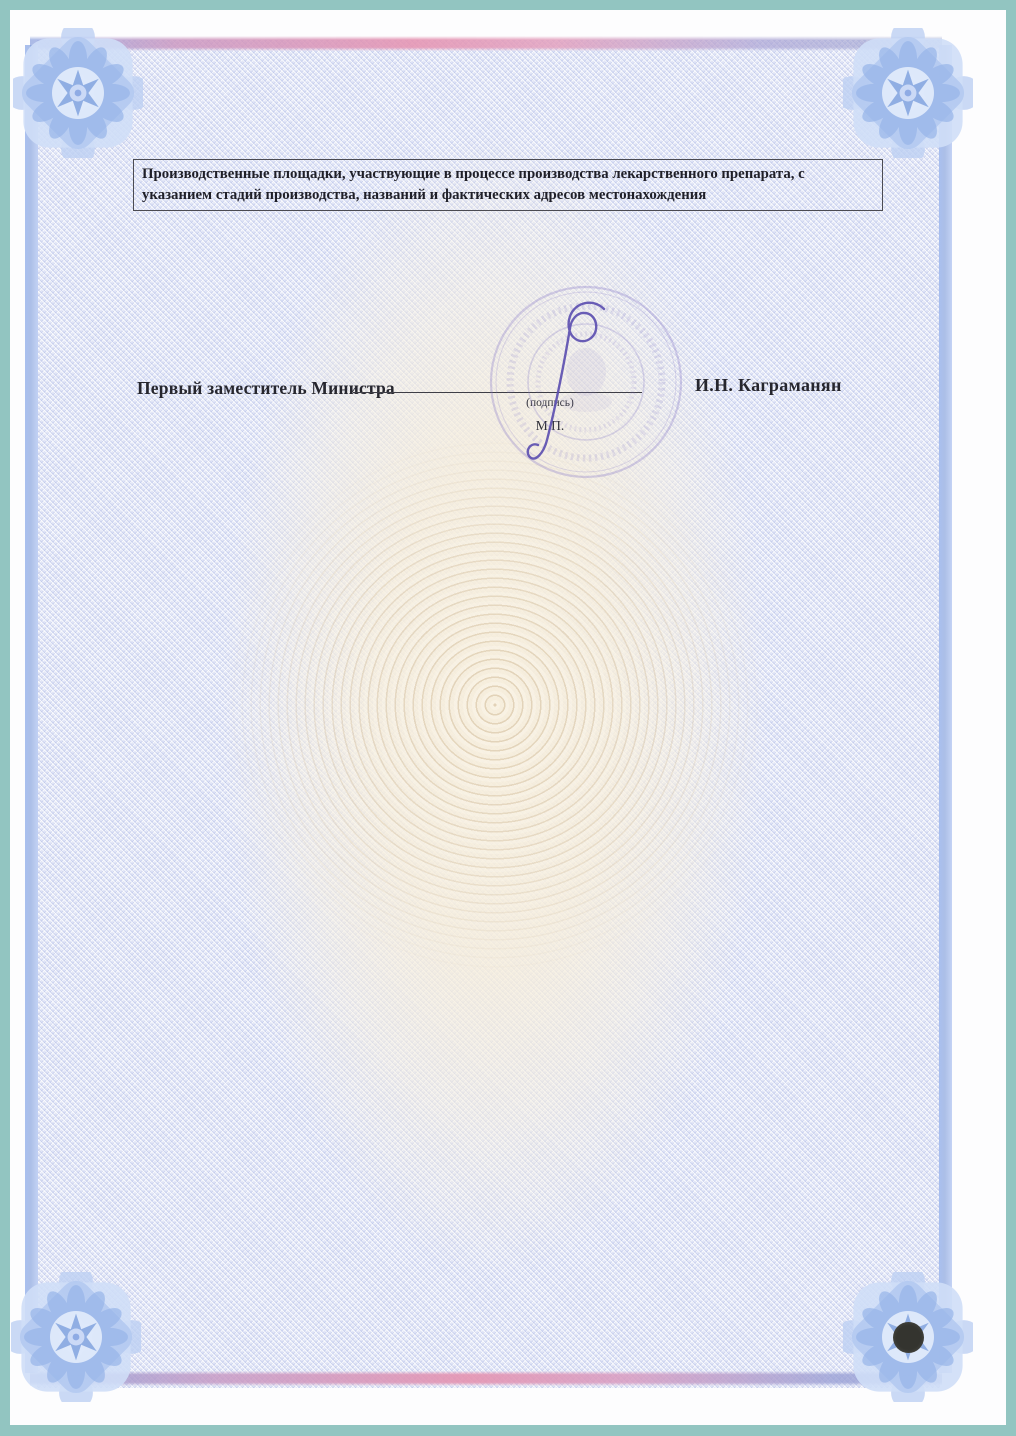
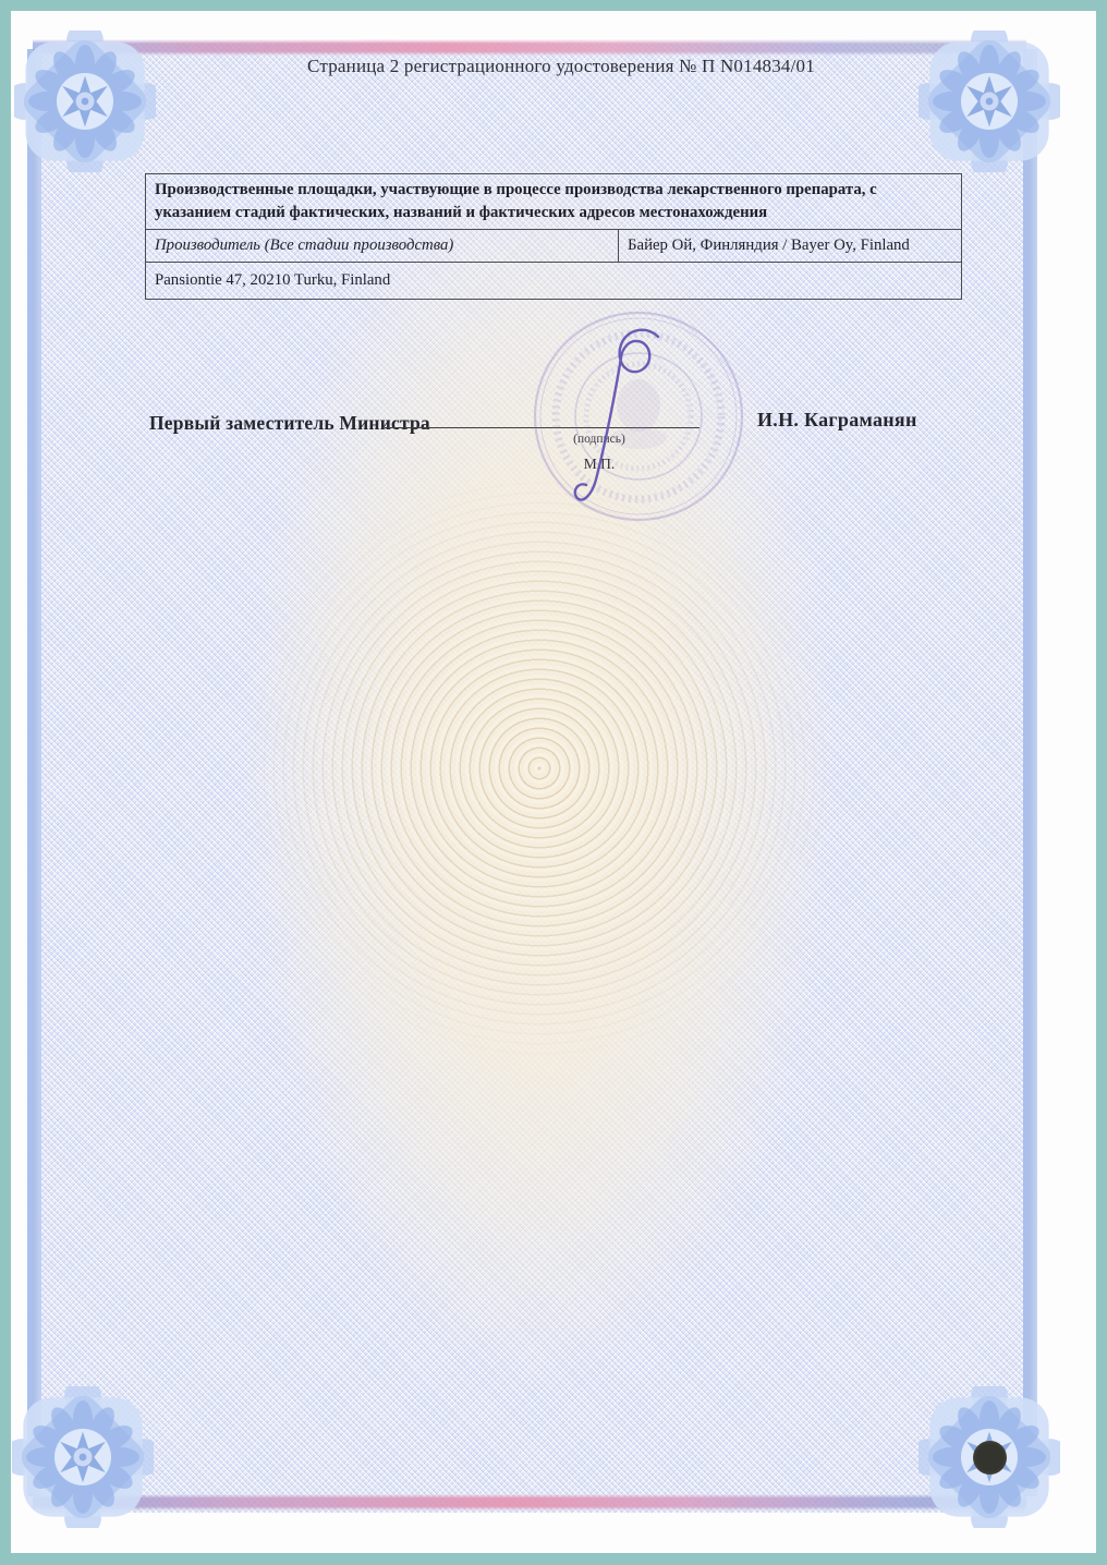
+ Страница 2 регистрационного удостоверения № П N014834/01
- Производственные площадки, участвующие в процессе производства лекарственного препарата, с указанием стадий производства, названий и фактических адресов местонахождения
+ Производственные площадки, участвующие в процессе производства лекарственного препарата, с указанием стадий фактических, названий и фактических адресов местонахождения
+ Производитель (Все стадии производства)	Байер Ой, Финляндия / Bayer Oy, Finland
+ Pansiontie 47, 20210 Turku, Finland
  Первый заместитель Министра
  (подпсь)
  МП.
  И.Н. Каграманян
